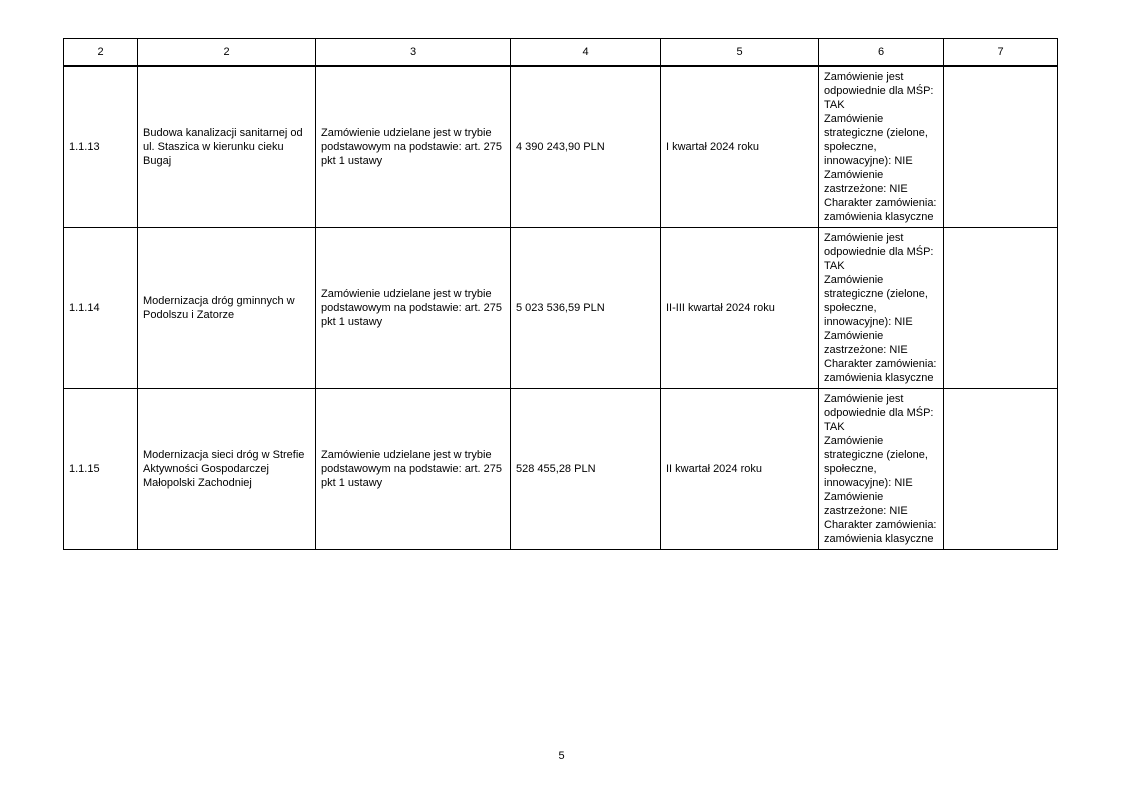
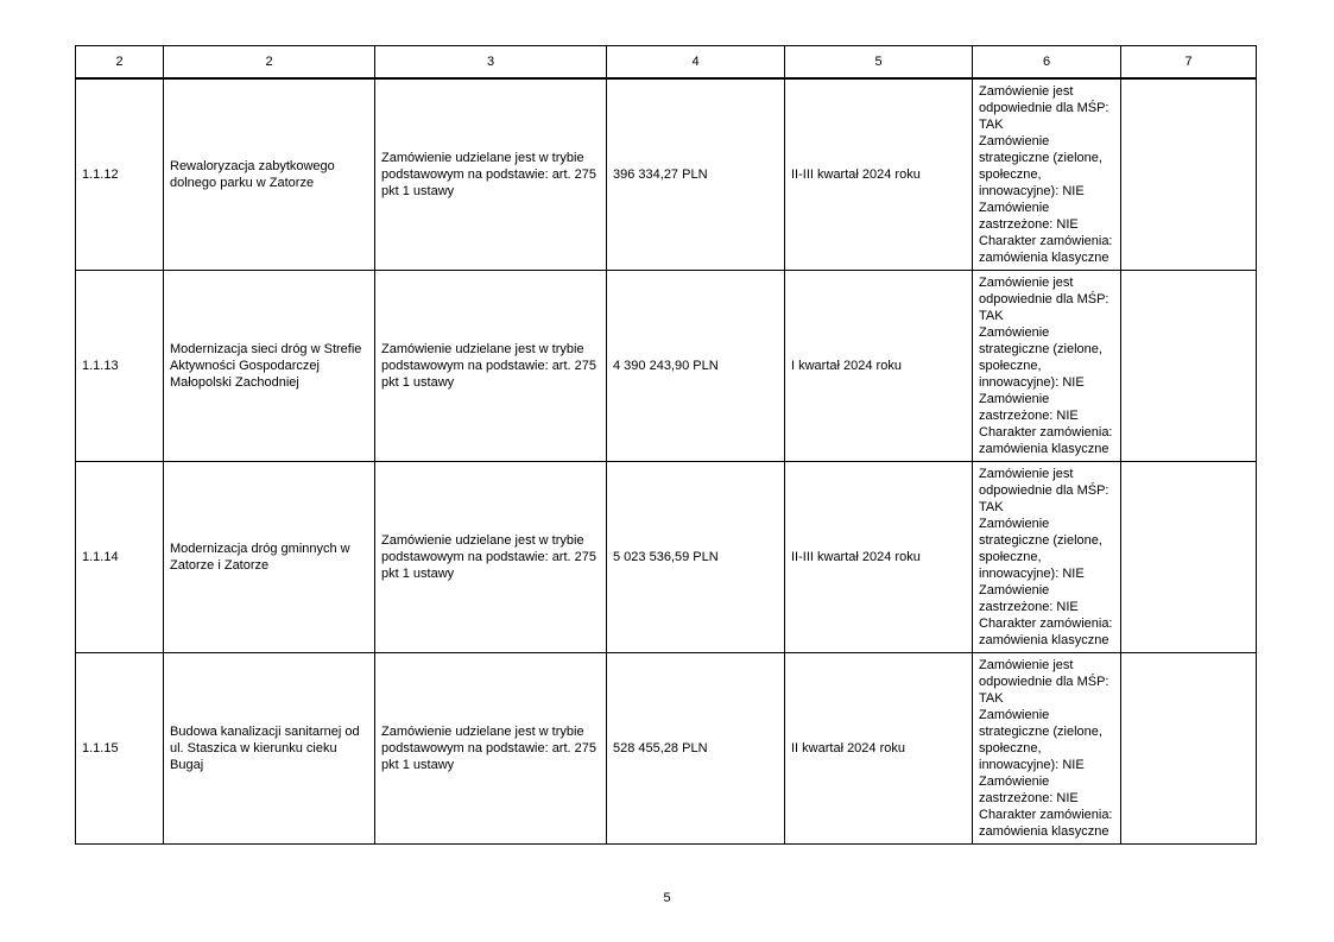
  2	2	3	4	5	6	7
+ 1.1.12	Rewaloryzacja zabytkowego dolnego parku w Zatorze	Zamówienie udzielane jest w trybie podstawowym na podstawie: art. 275 pkt 1 ustawy	396 334,27 PLN	II-III kwartał 2024 roku	Zamówienie jest odpowiednie dla MŚP: TAK Zamówienie strategiczne (zielone, społeczne, innowacyjne): NIE Zamówienie zastrzeżone: NIE Charakter zamówienia: zamówienia klasyczne
- 1.1.13	Budowa kanalizacji sanitarnej od ul. Staszica w kierunku cieku Bugaj	Zamówienie udzielane jest w trybie podstawowym na podstawie: art. 275 pkt 1 ustawy	4 390 243,90 PLN	I kwartał 2024 roku	Zamówienie jest odpowiednie dla MŚP: TAK Zamówienie strategiczne (zielone, społeczne, innowacyjne): NIE Zamówienie zastrzeżone: NIE Charakter zamówienia: zamówienia klasyczne
+ 1.1.13	Modernizacja sieci dróg w Strefie Aktywności Gospodarczej Małopolski Zachodniej	Zamówienie udzielane jest w trybie podstawowym na podstawie: art. 275 pkt 1 ustawy	4 390 243,90 PLN	I kwartał 2024 roku	Zamówienie jest odpowiednie dla MŚP: TAK Zamówienie strategiczne (zielone, społeczne, innowacyjne): NIE Zamówienie zastrzeżone: NIE Charakter zamówienia: zamówienia klasyczne
- 1.1.14	Modernizacja dróg gminnych w Podolszu i Zatorze	Zamówienie udzielane jest w trybie podstawowym na podstawie: art. 275 pkt 1 ustawy	5 023 536,59 PLN	II-III kwartał 2024 roku	Zamówienie jest odpowiednie dla MŚP: TAK Zamówienie strategiczne (zielone, społeczne, innowacyjne): NIE Zamówienie zastrzeżone: NIE Charakter zamówienia: zamówienia klasyczne
+ 1.1.14	Modernizacja dróg gminnych w Zatorze i Zatorze	Zamówienie udzielane jest w trybie podstawowym na podstawie: art. 275 pkt 1 ustawy	5 023 536,59 PLN	II-III kwartał 2024 roku	Zamówienie jest odpowiednie dla MŚP: TAK Zamówienie strategiczne (zielone, społeczne, innowacyjne): NIE Zamówienie zastrzeżone: NIE Charakter zamówienia: zamówienia klasyczne
- 1.1.15	Modernizacja sieci dróg w Strefie Aktywności Gospodarczej Małopolski Zachodniej	Zamówienie udzielane jest w trybie podstawowym na podstawie: art. 275 pkt 1 ustawy	528 455,28 PLN	II kwartał 2024 roku	Zamówienie jest odpowiednie dla MŚP: TAK Zamówienie strategiczne (zielone, społeczne, innowacyjne): NIE Zamówienie zastrzeżone: NIE Charakter zamówienia: zamówienia klasyczne
+ 1.1.15	Budowa kanalizacji sanitarnej od ul. Staszica w kierunku cieku Bugaj	Zamówienie udzielane jest w trybie podstawowym na podstawie: art. 275 pkt 1 ustawy	528 455,28 PLN	II kwartał 2024 roku	Zamówienie jest odpowiednie dla MŚP: TAK Zamówienie strategiczne (zielone, społeczne, innowacyjne): NIE Zamówienie zastrzeżone: NIE Charakter zamówienia: zamówienia klasyczne
  5
